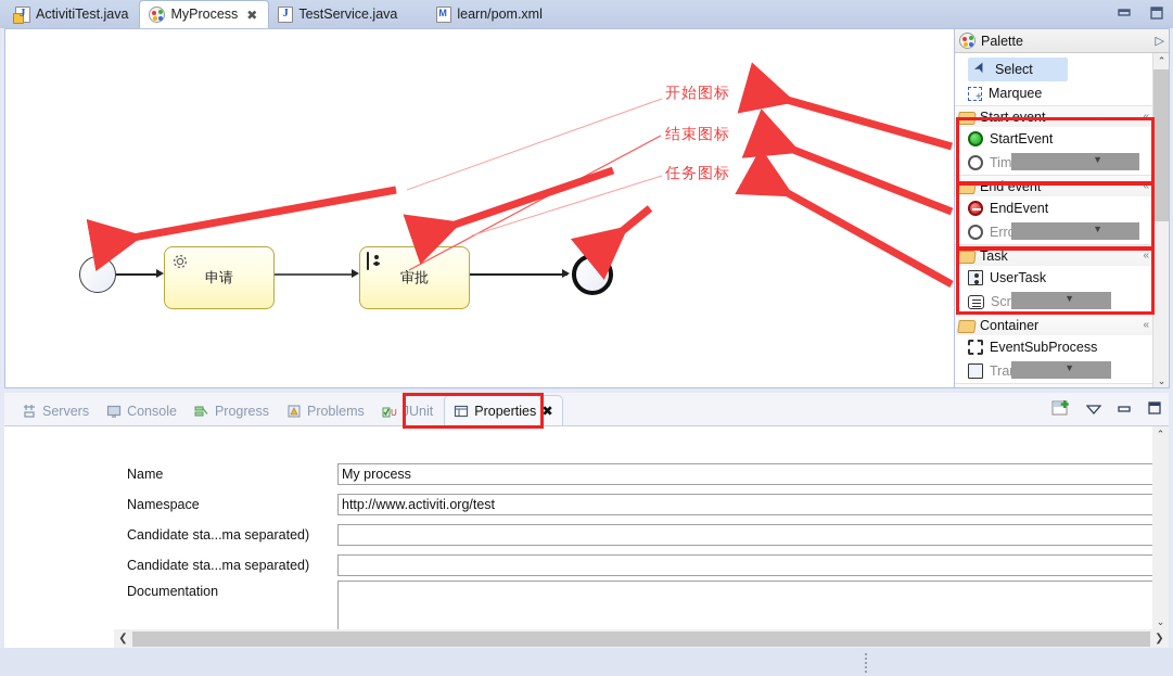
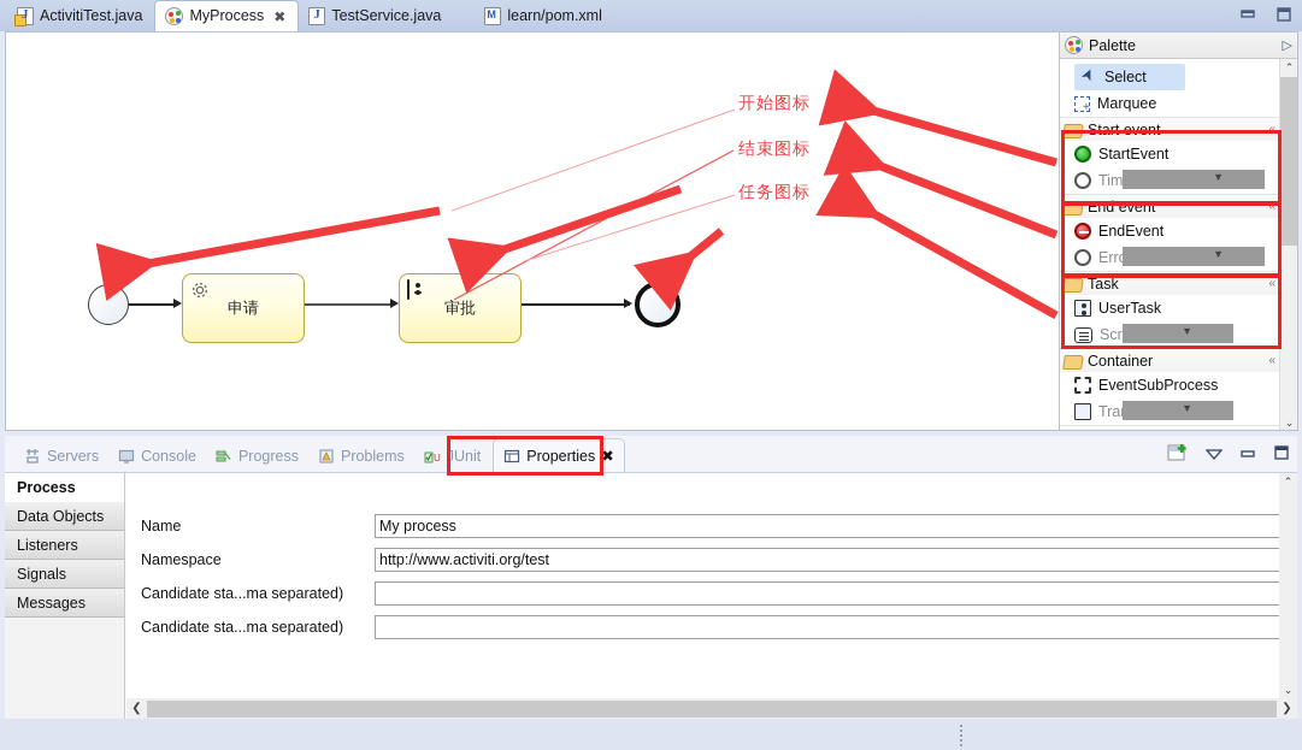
  ActivitiTest.java
  MyProcess
  ✖
  TestService.java
  learn/pom.xml
  申请
  审批
  开始图标
  结束图标
  任务图标
  Palette
  ▷
  Select
  Marquee
  Start event
  «
  StartEvent
  End event
  «
  EndEvent
  Task
  «
  UserTask
  Container
  «
  EventSubProcess
  ⌃
  ⌄
  Servers
  Console
  Progress
  Problems
  U
  JUnit
  Properties
  ✖
+ Process
+ Data Objects
+ Listeners
+ Signals
+ Messages
  Name
  My process
  Namespace
  http://www.activiti.org/test
  Candidate sta...ma separated)
  Candidate sta...ma separated)
- Documentation
  ⌃
  ⌄
  ❮
  ❯
